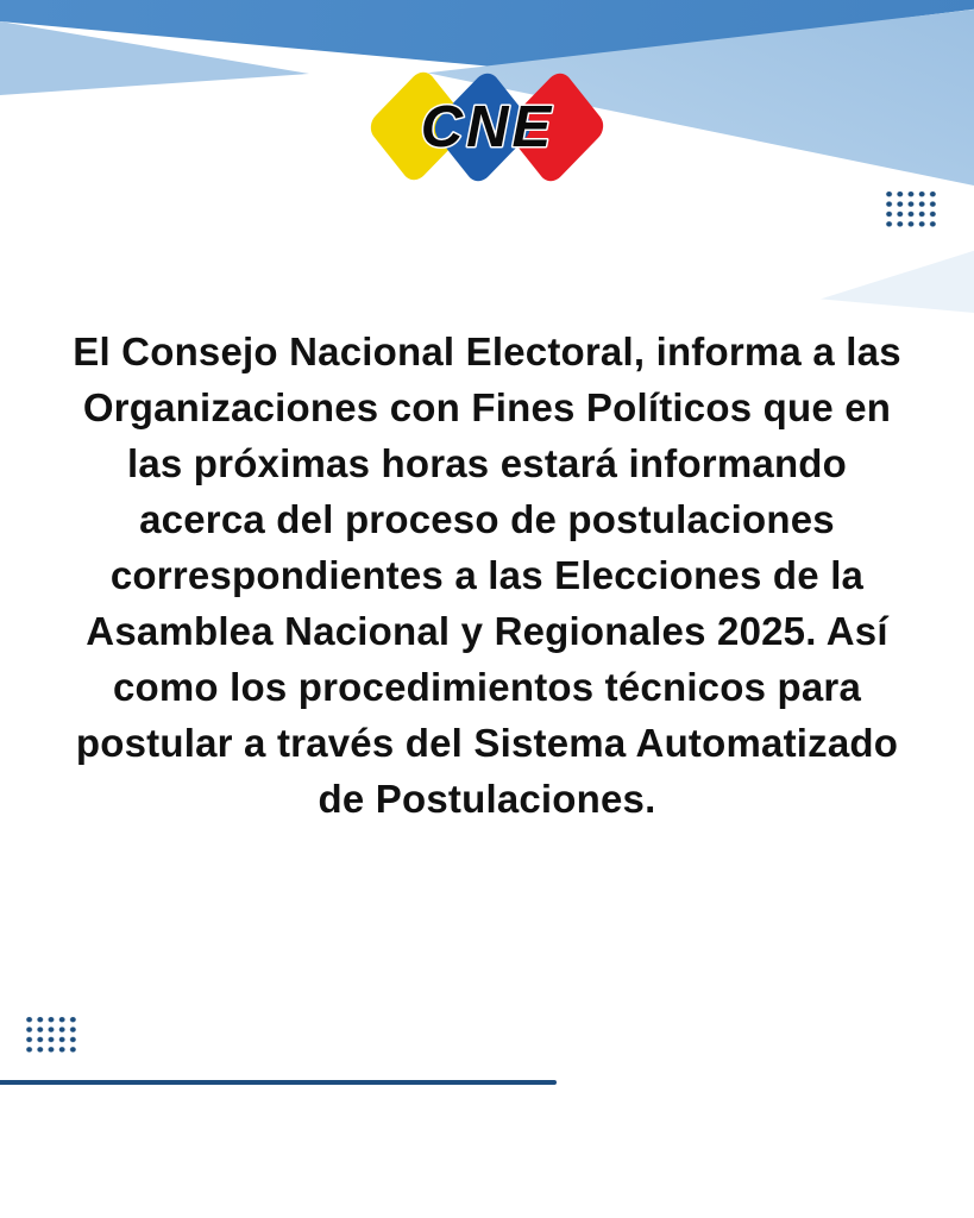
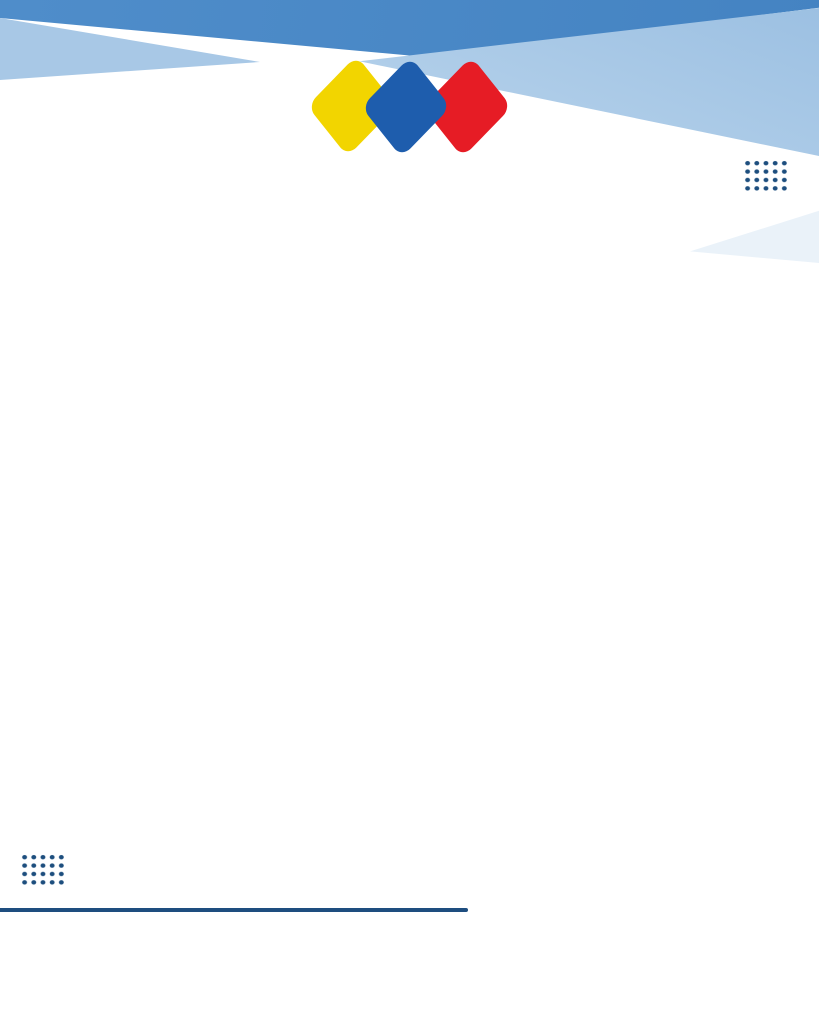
- CNE
- El Consejo Nacional Electoral, informa a las Organizaciones con Fines Políticos que en las próximas horas estará informando acerca del proceso de postulaciones correspondientes a las Elecciones de la Asamblea Nacional y Regionales 2025. Así como los procedimientos técnicos para postular a través del Sistema Automatizado de Postulaciones.
